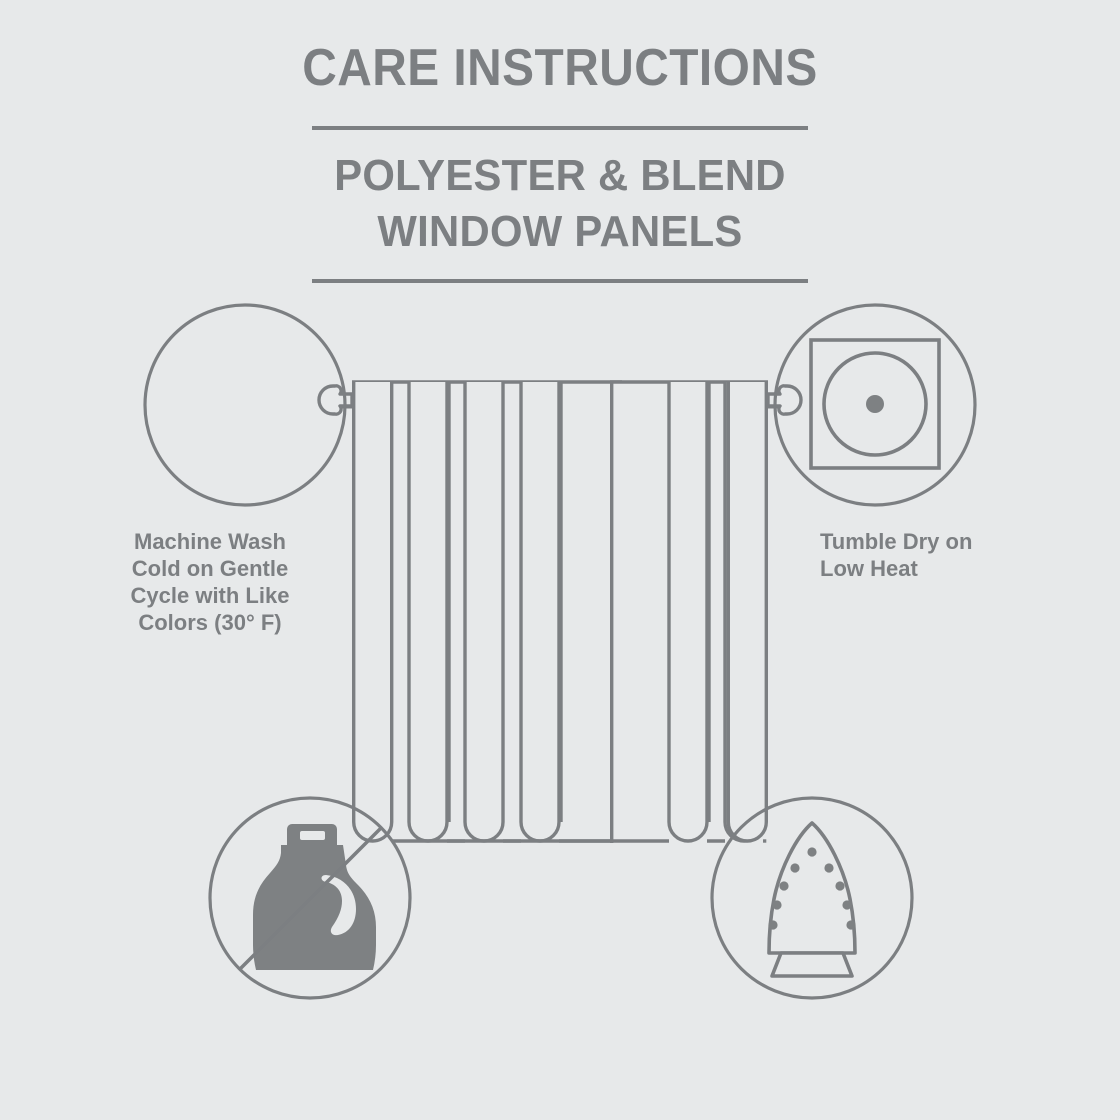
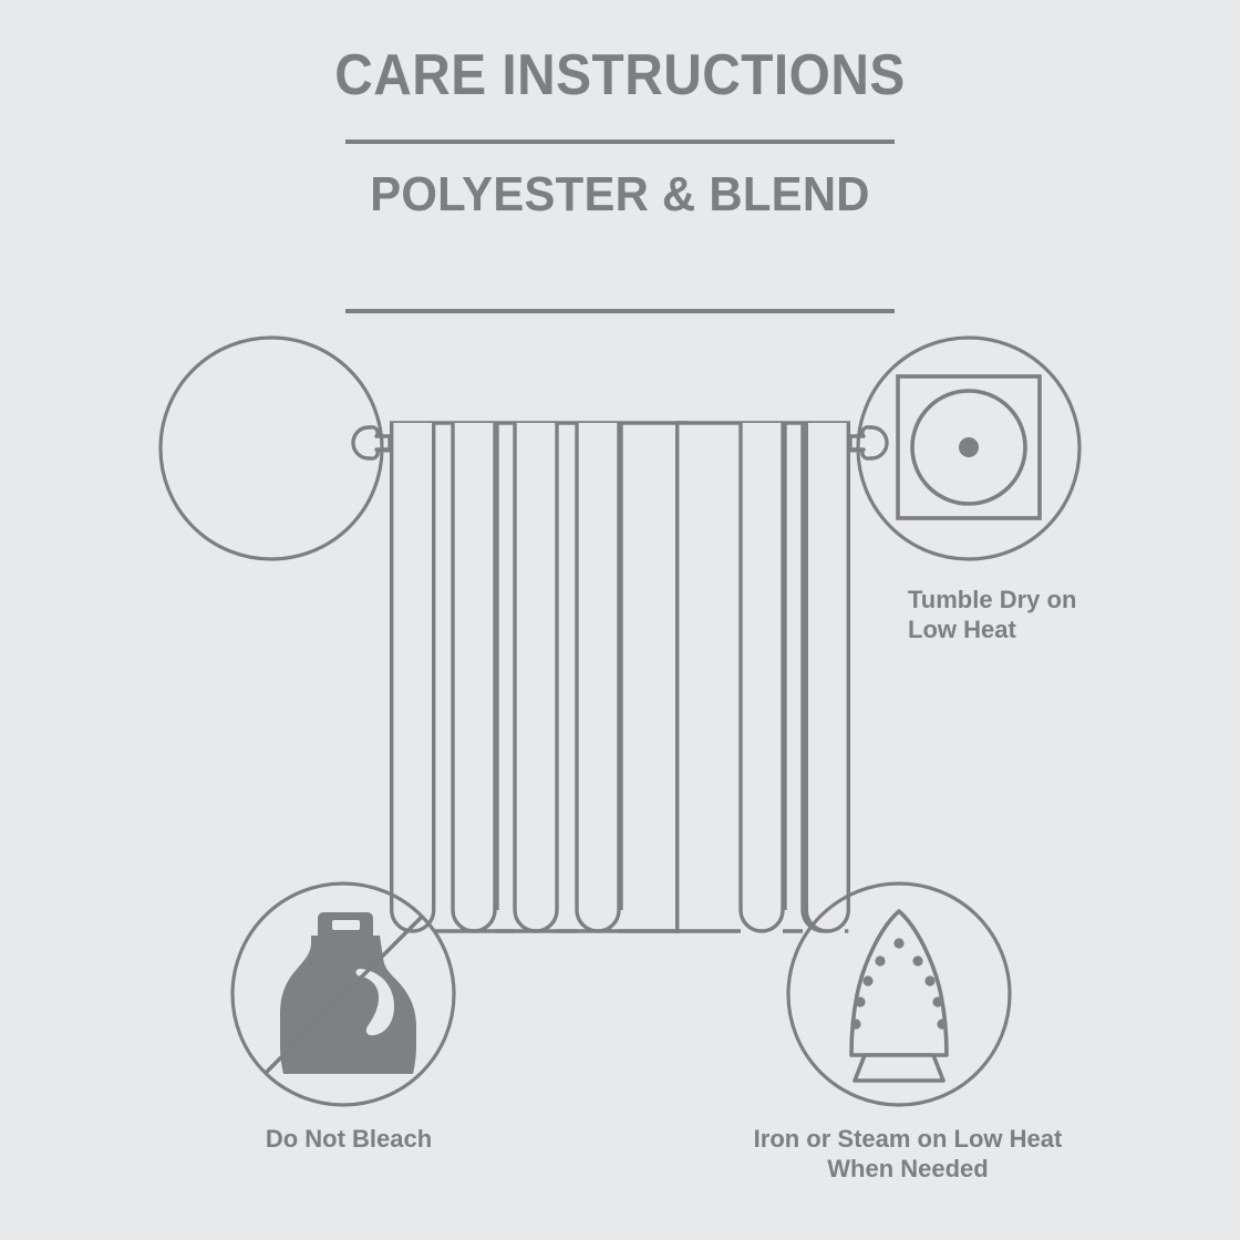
  CARE INSTRUCTIONS
  POLYESTER & BLEND
- WINDOW PANELS
- Machine Wash
- Cold on Gentle
- Cycle with Like
- Colors (30° F)
  Tumble Dry on
  Low Heat
+ Do Not Bleach
+ Iron or Steam on Low Heat
+ When Needed
